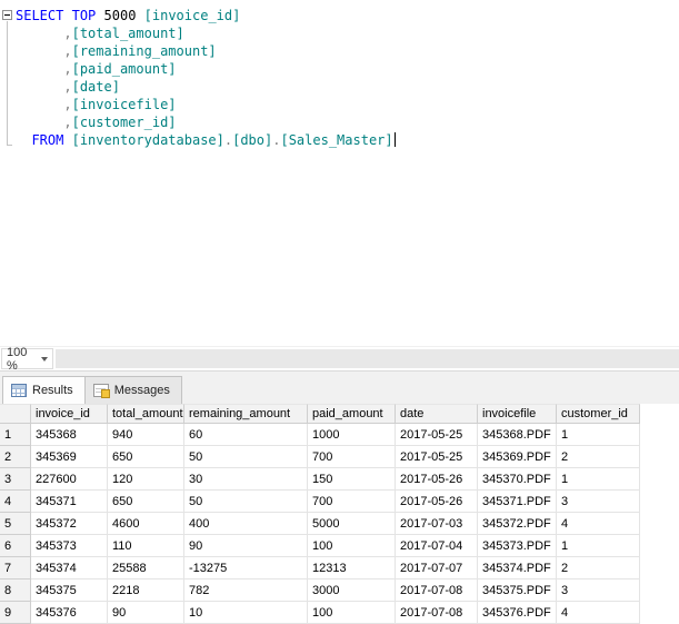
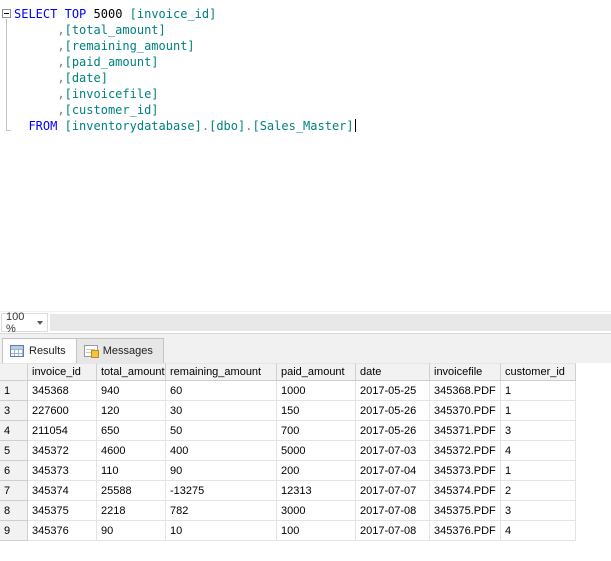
  SELECT TOP 5000 [invoice_id]
  ,[total_amount]
  ,[remaining_amount]
  ,[paid_amount]
  ,[date]
  ,[invoicefile]
  ,[customer_id]
  FROM [inventorydatabase].[dbo].[Sales_Master]
  100 %
  Results
  Messages
  	invoice_id	total_amount	remaining_amount	paid_amount	date	invoicefile	customer_id
  1	345368	940	60	1000	2017-05-25	345368.PDF	1
- 2	345369	650	50	700	2017-05-25	345369.PDF	2
  3	227600	120	30	150	2017-05-26	345370.PDF	1
- 4	345371	650	50	700	2017-05-26	345371.PDF	3
+ 4	211054	650	50	700	2017-05-26	345371.PDF	3
  5	345372	4600	400	5000	2017-07-03	345372.PDF	4
- 6	345373	110	90	100	2017-07-04	345373.PDF	1
+ 6	345373	110	90	200	2017-07-04	345373.PDF	1
  7	345374	25588	-13275	12313	2017-07-07	345374.PDF	2
  8	345375	2218	782	3000	2017-07-08	345375.PDF	3
  9	345376	90	10	100	2017-07-08	345376.PDF	4
